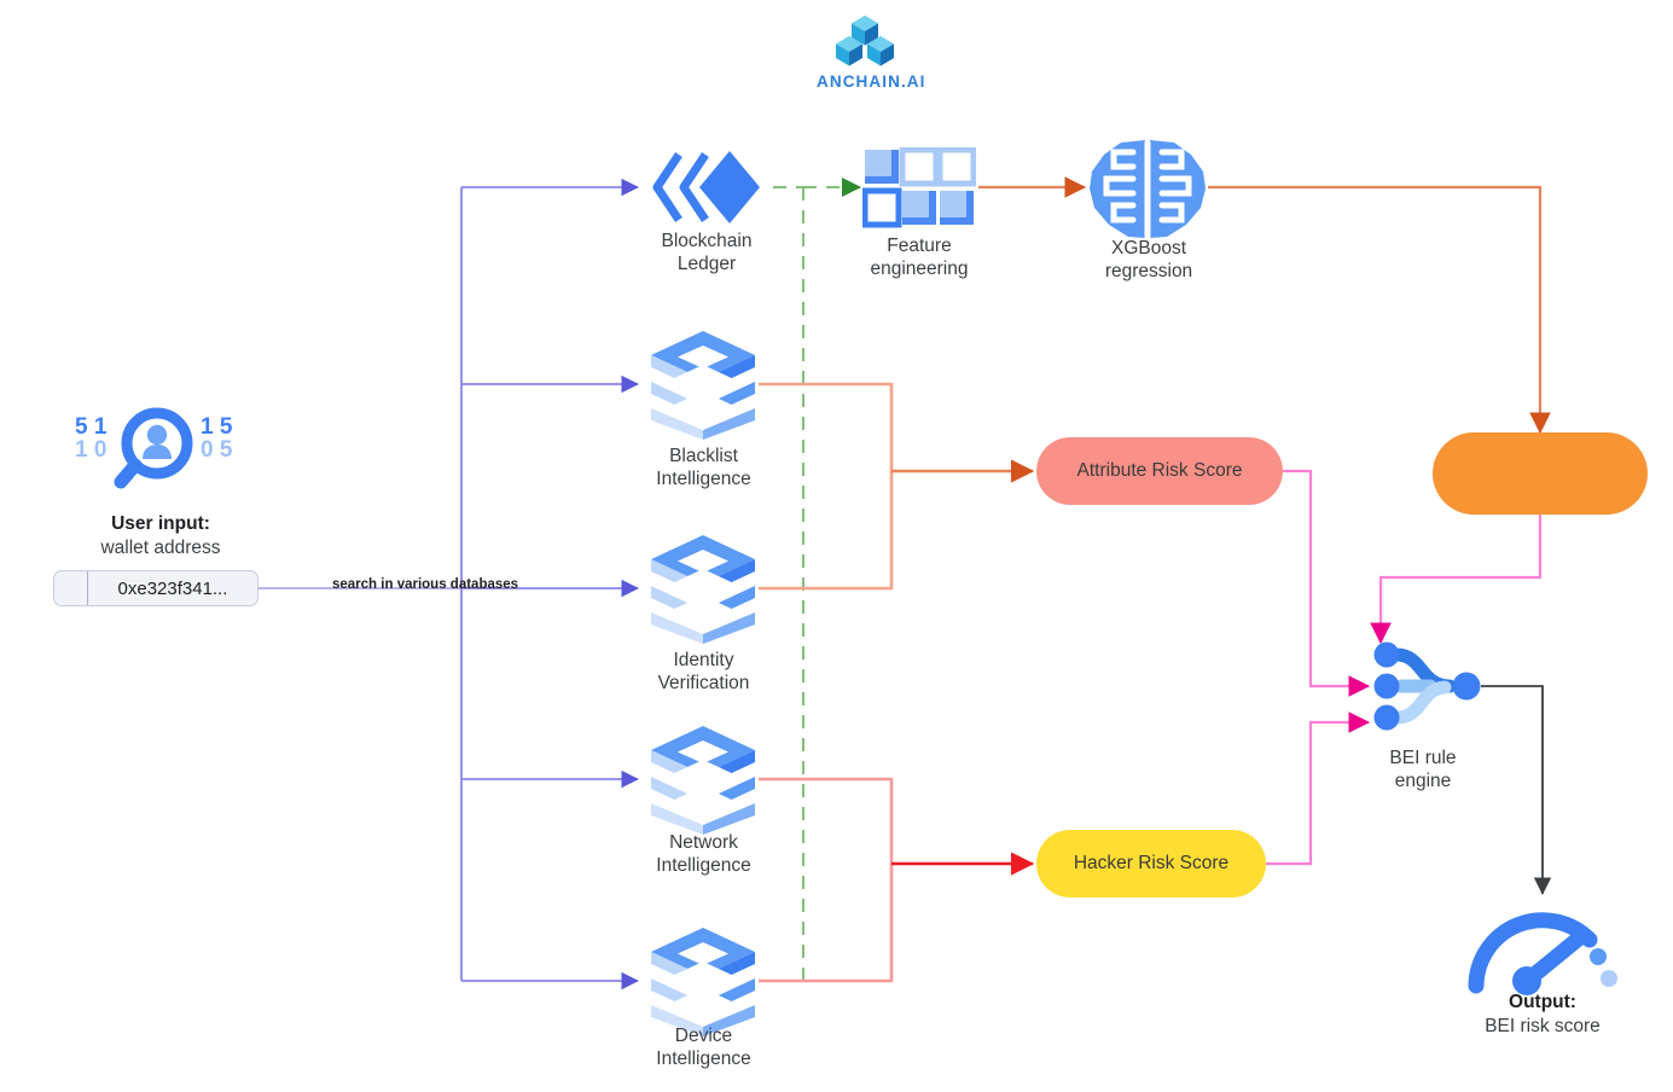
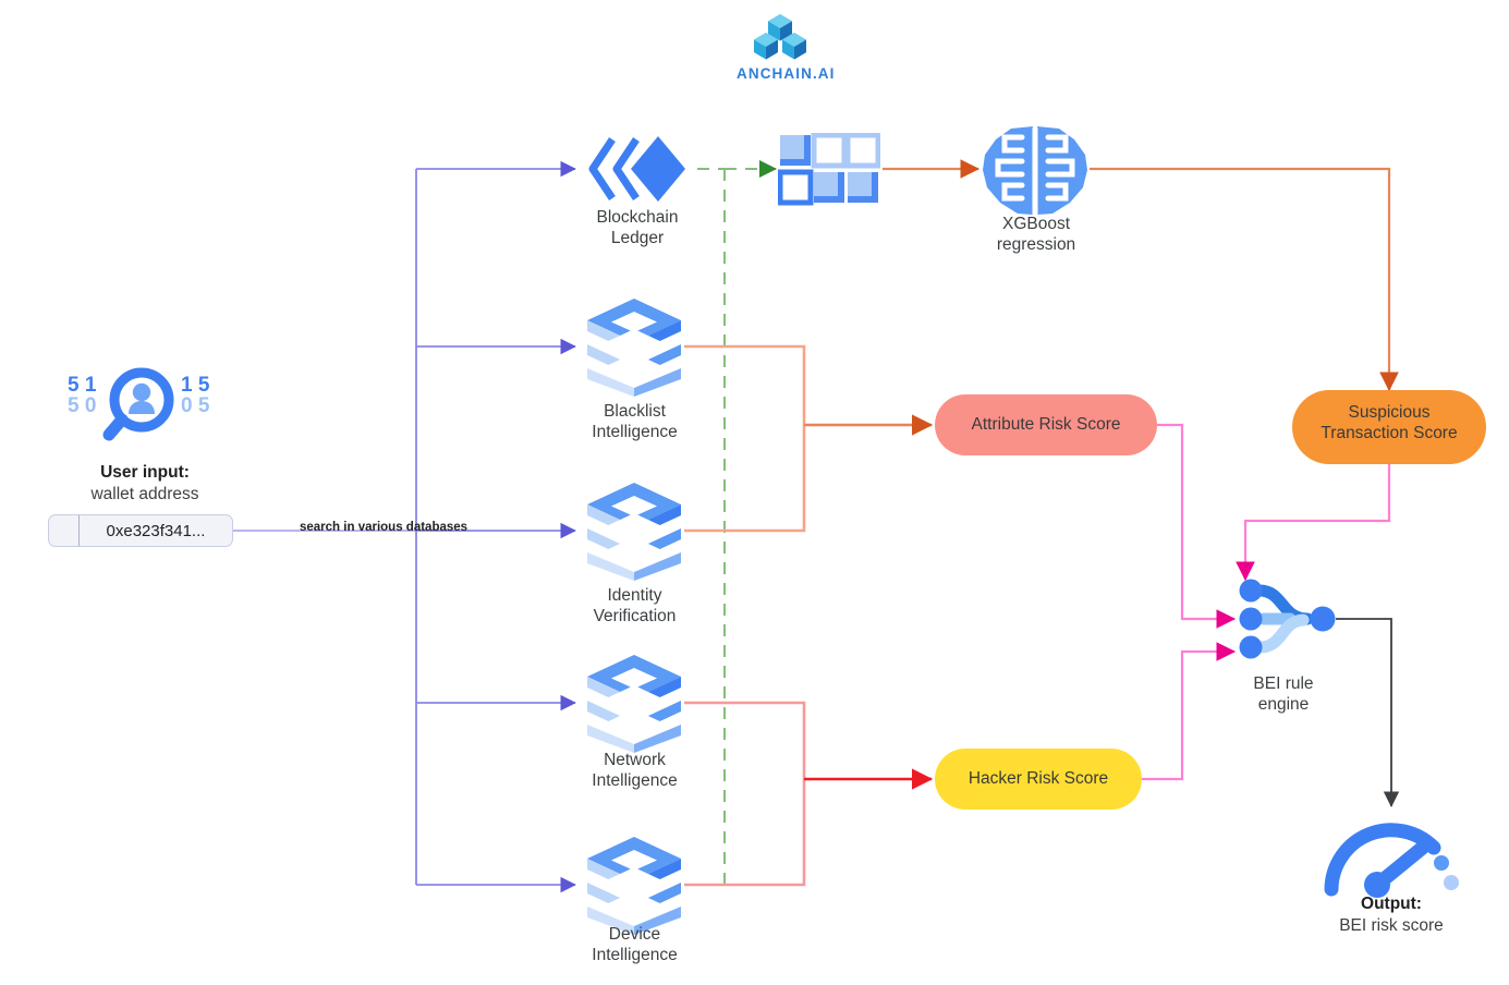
  ANCHAIN.AI
  5 1
- 1 0
+ 5 0
  1 5
  0 5
  User input:
  wallet address
  0xe323f341...
  search in various databases
  Blockchain
  Ledger
- Feature
- engineering
  XGBoost
  regression
  Blacklist
  Intelligence
  Identity
  Verification
  Network
  Intelligence
  Device
  Intelligence
  Attribute Risk Score
  Hacker Risk Score
+ Suspicious
+ Transaction Score
  BEI rule
  engine
  Output:
  BEI risk score
